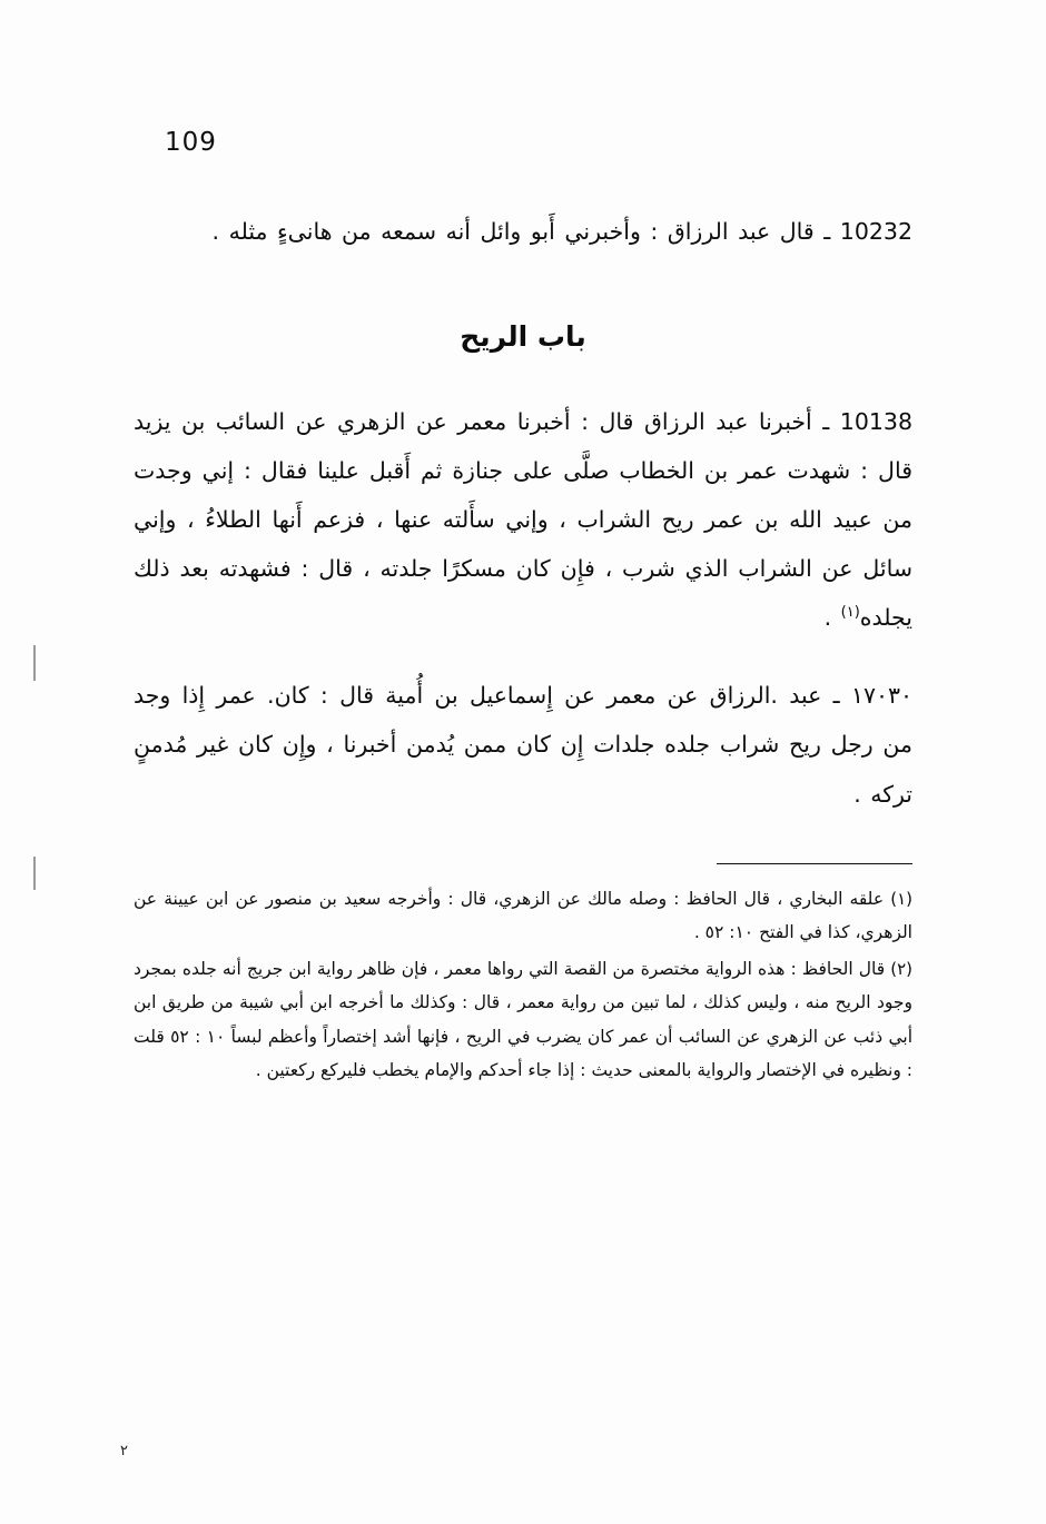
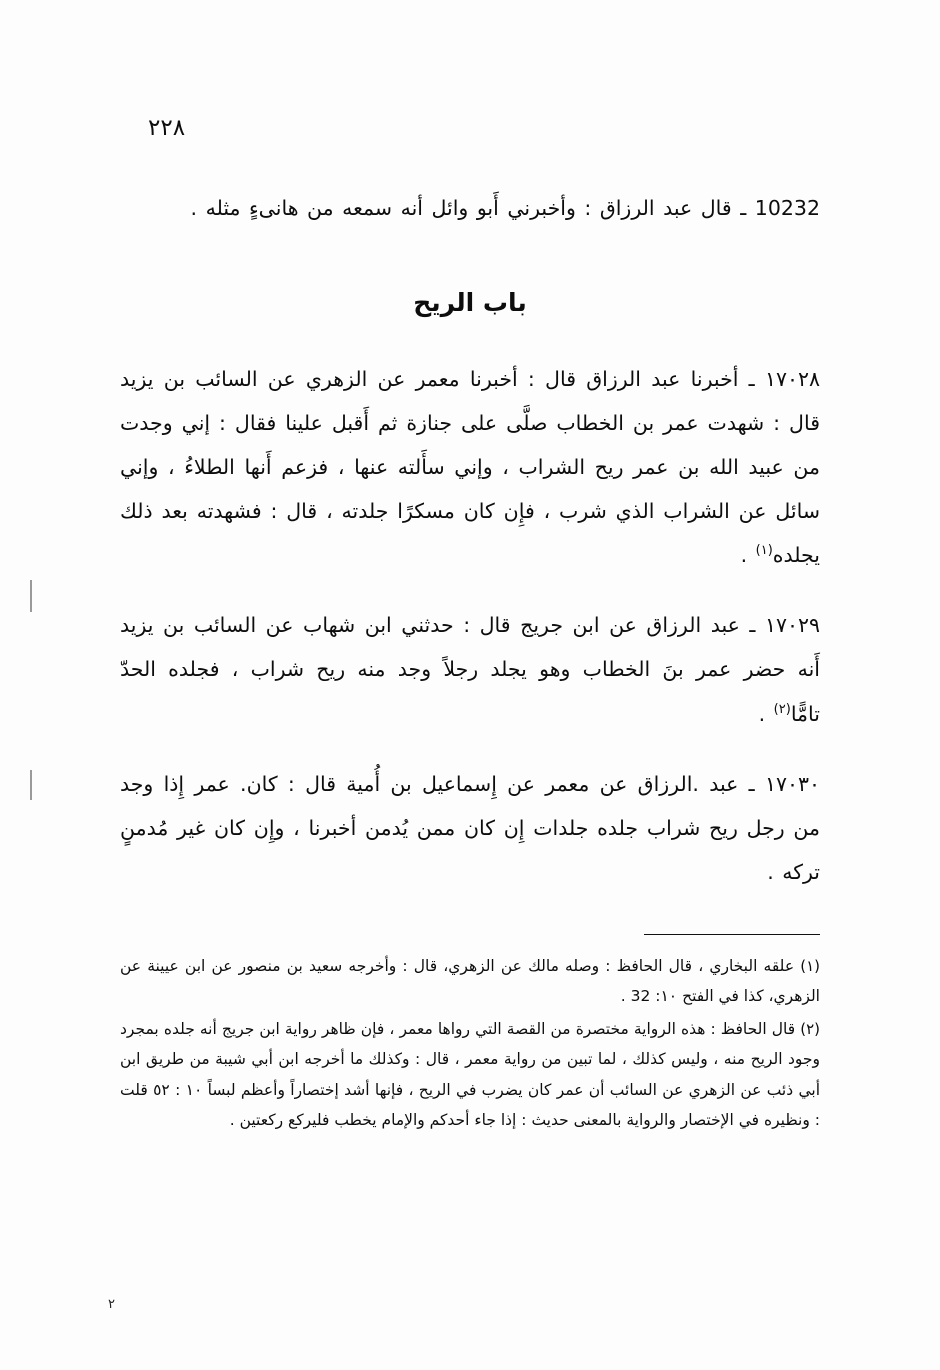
- 109
+ ٢٢٨
  10232 ـ قال عبد الرزاق : وأخبرني أَبو وائل أنه سمعه من هانىءٍ مثله .
  باب الريح
- 10138 ـ أخبرنا عبد الرزاق قال : أخبرنا معمر عن الزهري عن السائب بن يزيد قال : شهدت عمر بن الخطاب صلَّى على جنازة ثم أَقبل علينا فقال : إني وجدت من عبيد الله بن عمر ريح الشراب ، وإني سأَلته عنها ، فزعم أَنها الطلاءُ ، وإني سائل عن الشراب الذي شرب ، فإِن كان مسكرًا جلدته ، قال : فشهدته بعد ذلك يجلده(١) .
+ ١٧٠٢٨ ـ أخبرنا عبد الرزاق قال : أخبرنا معمر عن الزهري عن السائب بن يزيد قال : شهدت عمر بن الخطاب صلَّى على جنازة ثم أَقبل علينا فقال : إني وجدت من عبيد الله بن عمر ريح الشراب ، وإني سأَلته عنها ، فزعم أَنها الطلاءُ ، وإني سائل عن الشراب الذي شرب ، فإِن كان مسكرًا جلدته ، قال : فشهدته بعد ذلك يجلده(١) .
+ ١٧٠٢٩ ـ عبد الرزاق عن ابن جريج قال : حدثني ابن شهاب عن السائب بن يزيد أَنه حضر عمر بنَ الخطاب وهو يجلد رجلاً وجد منه ريح شراب ، فجلده الحدّ تامًّا(٢) .
  ١٧٠٣٠ ـ عبد .الرزاق عن معمر عن إِسماعيل بن أُمية قال : كان. عمر إِذا وجد من رجل ريح شراب جلده جلدات إِن كان ممن يُدمن أخبرنا ، وإِن كان غير مُدمنٍ تركه .
- (١) علقه البخاري ، قال الحافظ : وصله مالك عن الزهري، قال : وأخرجه سعيد بن منصور عن ابن عيينة عن الزهري، كذا في الفتح ١٠: ٥٢ .
+ (١) علقه البخاري ، قال الحافظ : وصله مالك عن الزهري، قال : وأخرجه سعيد بن منصور عن ابن عيينة عن الزهري، كذا في الفتح ١٠: 32 .
  (٢) قال الحافظ : هذه الرواية مختصرة من القصة التي رواها معمر ، فإن ظاهر رواية ابن جريج أنه جلده بمجرد وجود الريح منه ، وليس كذلك ، لما تبين من رواية معمر ، قال : وكذلك ما أخرجه ابن أبي شيبة من طريق ابن أبي ذئب عن الزهري عن السائب أن عمر كان يضرب في الريح ، فإنها أشد إختصاراً وأعظم لبساً ١٠ : ٥٢ قلت : ونظيره في الإختصار والرواية بالمعنى حديث : إذا جاء أحدكم والإمام يخطب فليركع ركعتين .
  ٢
